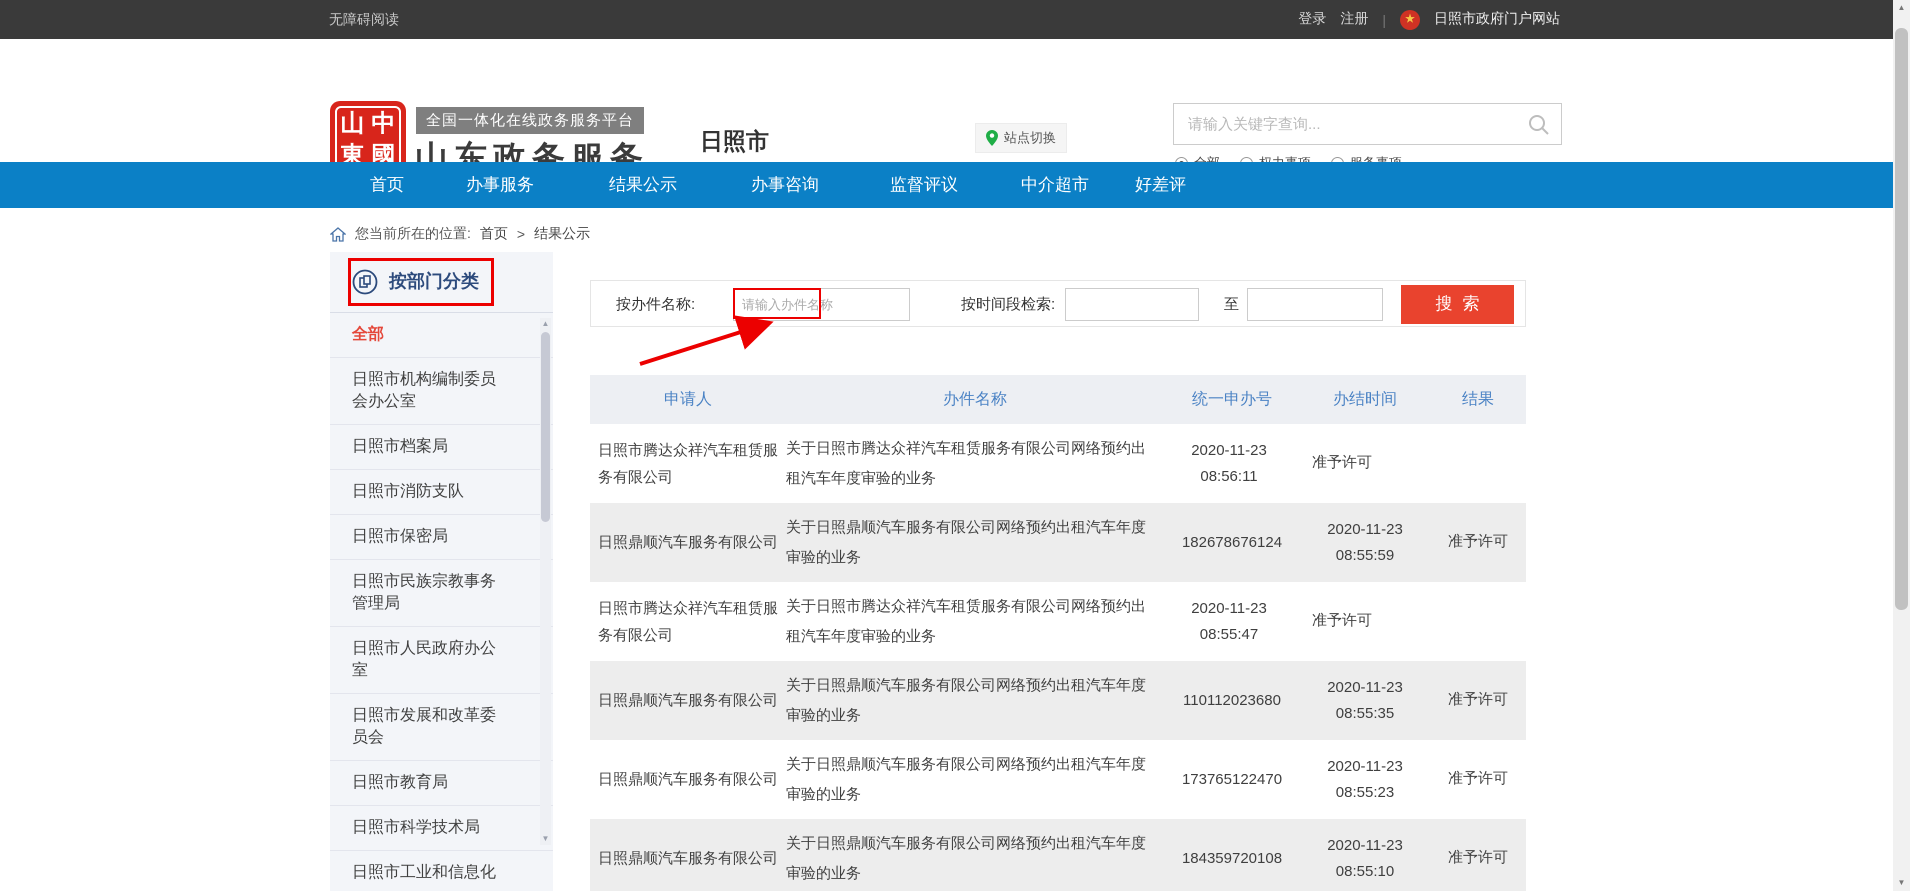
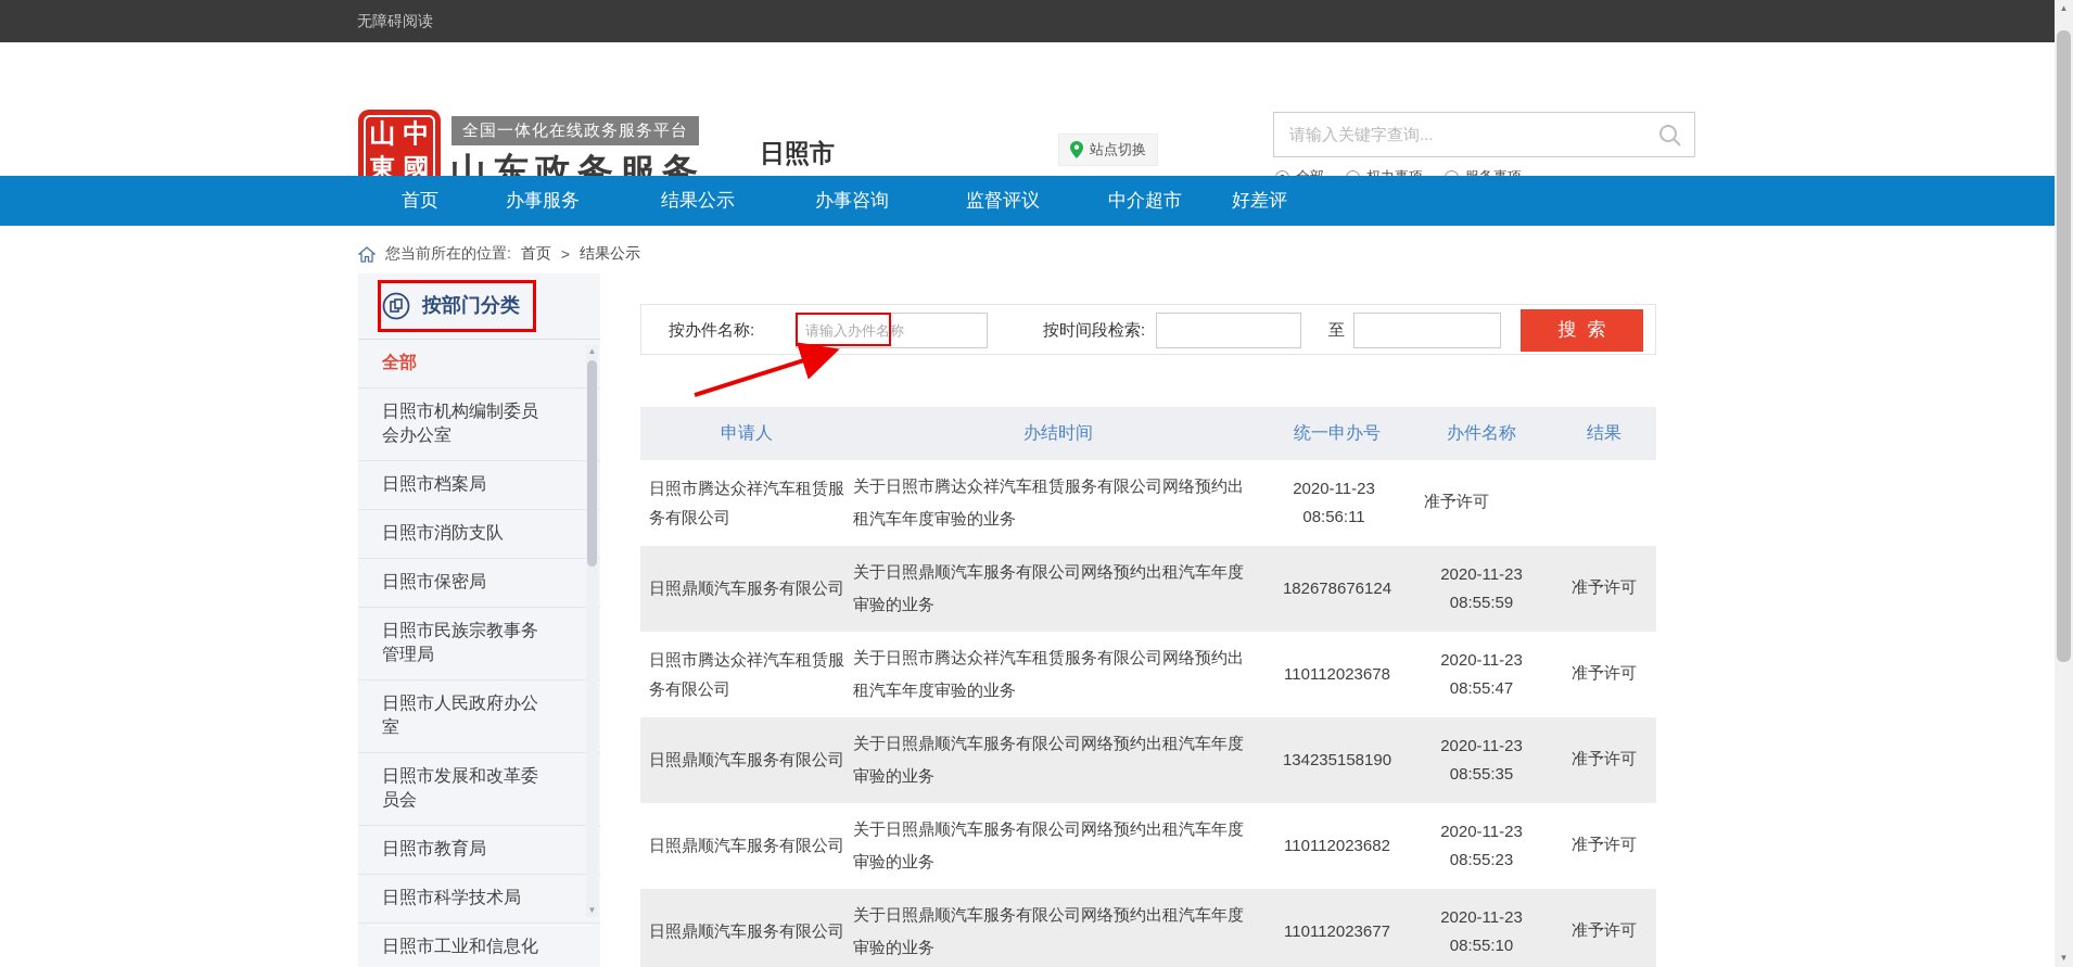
  无障碍阅读
- 登录
- 注册
- |
- ★
- 日照市政府门户网站
  山
  中
  東
  國
  全国一体化在线政务服务平台
  山东政务服务
  日照市
  站点切换
  请输入关键字查询...
  首页
  办事服务
  结果公示
  办事咨询
  监督评议
  中介超市
  好差评
  您当前所在的位置:
  首页
  >
  结果公示
  按部门分类
  全部
  日照市机构编制委员会办公室
  日照市档案局
  日照市消防支队
  日照市保密局
  日照市民族宗教事务管理局
  日照市人民政府办公室
  日照市发展和改革委员会
  日照市教育局
  日照市科学技术局
  日照市工业和信息化
  ▲
  ▼
  按办件名称:
  请输入办件名称
  按时间段检索:
  至
  搜索
  申请人
- 办件名称
+ 办结时间
  统一申办号
- 办结时间
+ 办件名称
  结果
  日照市腾达众祥汽车租赁服务有限公司
  关于日照市腾达众祥汽车租赁服务有限公司网络预约出租汽车年度审验的业务
  2020-11-23
  08:56:11
  准予许可
  日照鼎顺汽车服务有限公司
  关于日照鼎顺汽车服务有限公司网络预约出租汽车年度审验的业务
  182678676124
  2020-11-23
  08:55:59
  准予许可
  日照市腾达众祥汽车租赁服务有限公司
  关于日照市腾达众祥汽车租赁服务有限公司网络预约出租汽车年度审验的业务
+ 110112023678
  2020-11-23
  08:55:47
  准予许可
  日照鼎顺汽车服务有限公司
  关于日照鼎顺汽车服务有限公司网络预约出租汽车年度审验的业务
- 110112023680
+ 134235158190
  2020-11-23
  08:55:35
  准予许可
  日照鼎顺汽车服务有限公司
  关于日照鼎顺汽车服务有限公司网络预约出租汽车年度审验的业务
- 173765122470
+ 110112023682
  2020-11-23
  08:55:23
  准予许可
  日照鼎顺汽车服务有限公司
  关于日照鼎顺汽车服务有限公司网络预约出租汽车年度审验的业务
- 184359720108
+ 110112023677
  2020-11-23
  08:55:10
  准予许可
  ▲
  ▼
